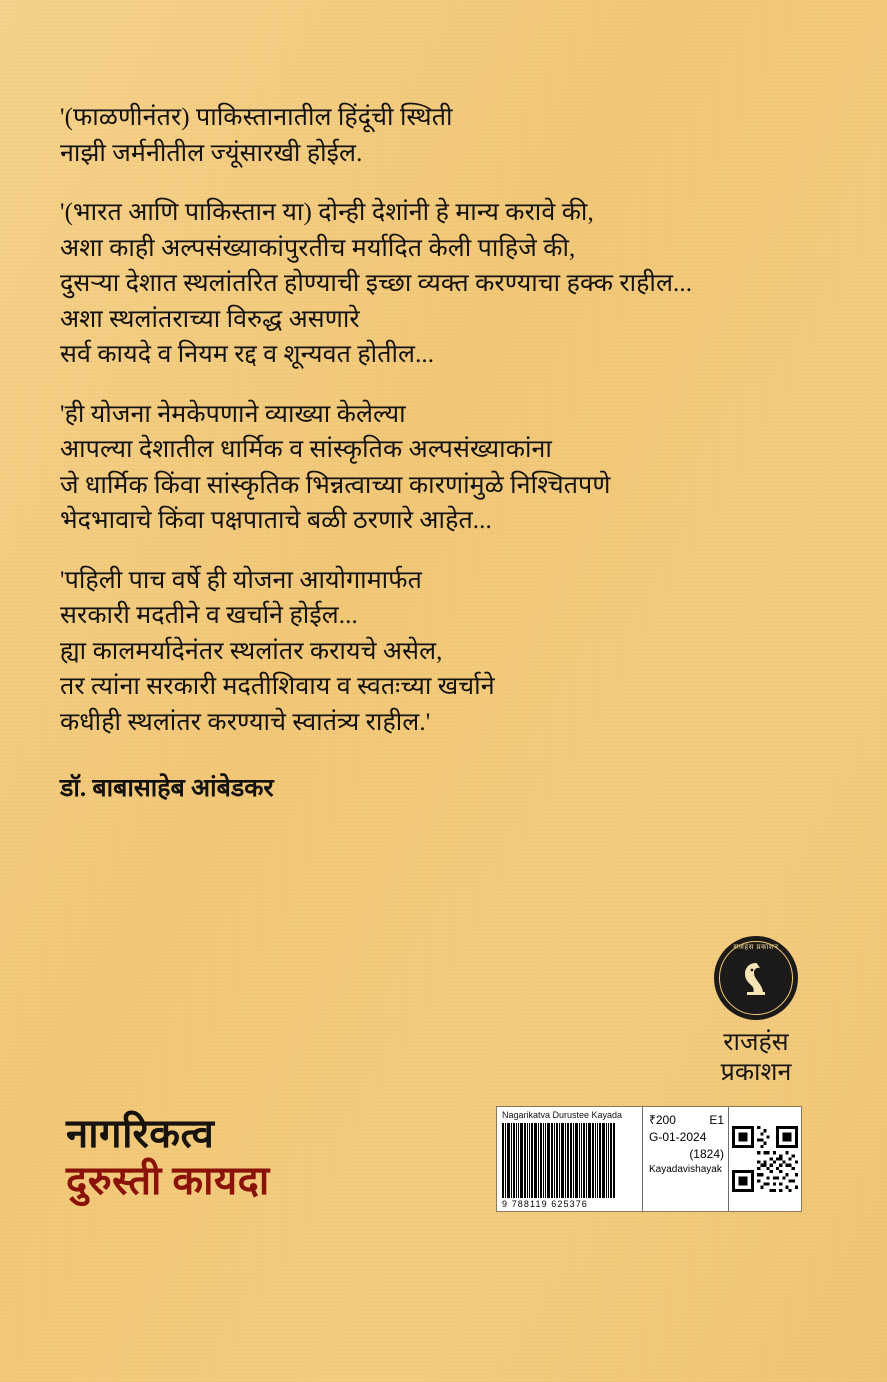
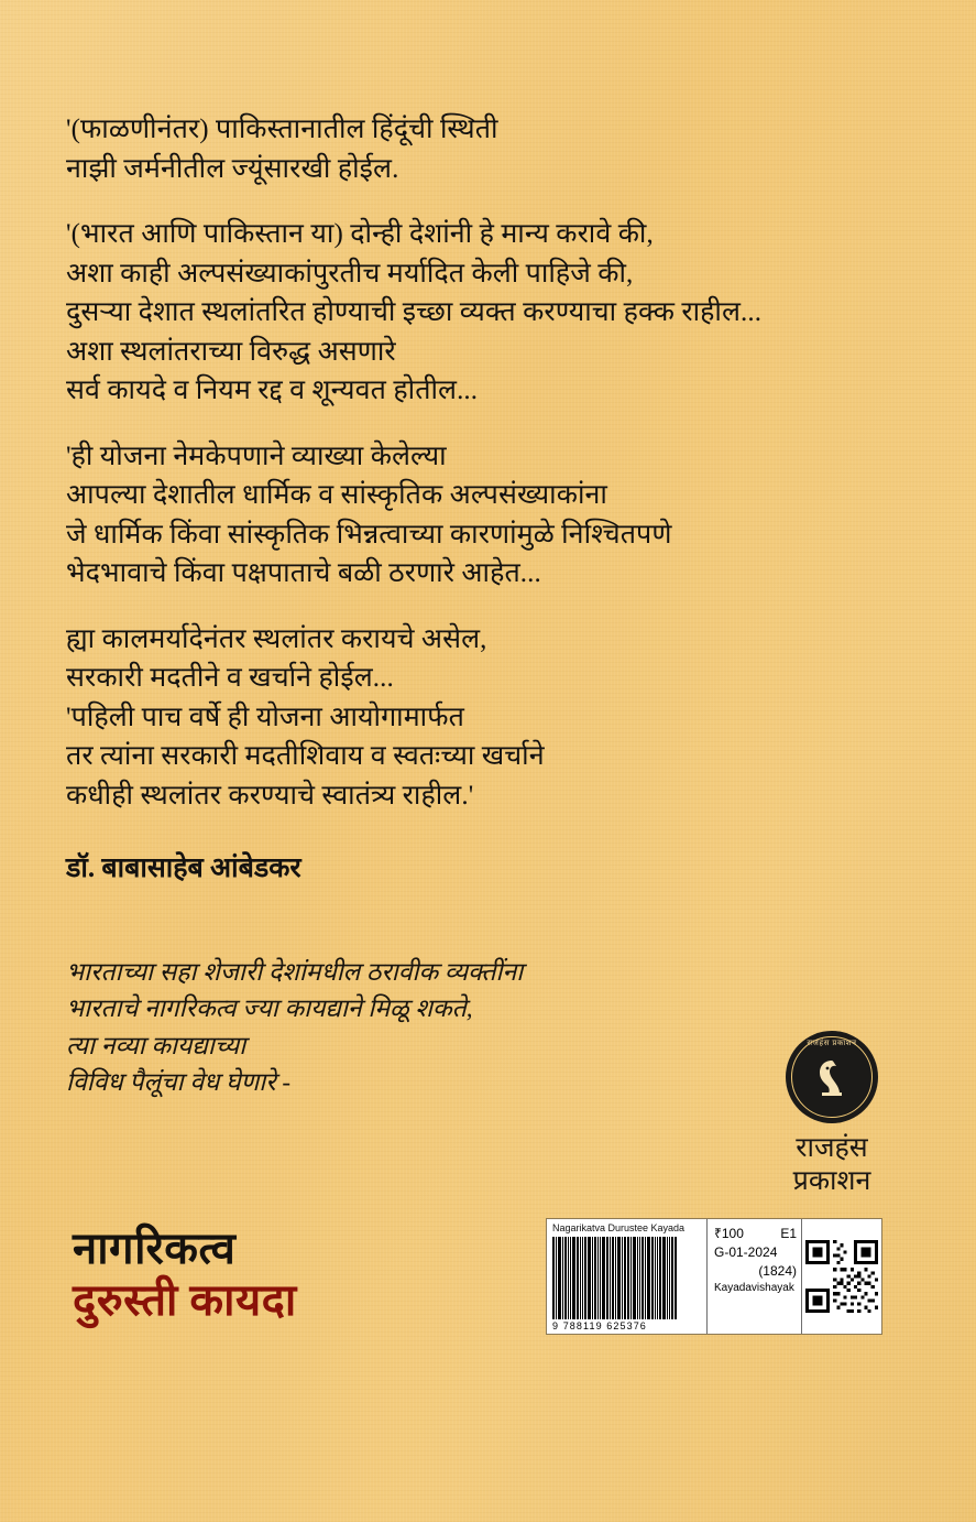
  '(फाळणीनंतर) पाकिस्तानातील हिंदूंची स्थिती
  नाझी जर्मनीतील ज्यूंसारखी होईल.
  '(भारत आणि पाकिस्तान या) दोन्ही देशांनी हे मान्य करावे की,
  अशा काही अल्पसंख्याकांपुरतीच मर्यादित केली पाहिजे की,
  दुसऱ्या देशात स्थलांतरित होण्याची इच्छा व्यक्त करण्याचा हक्क राहील...
  अशा स्थलांतराच्या विरुद्ध असणारे
  सर्व कायदे व नियम रद्द व शून्यवत होतील...
  'ही योजना नेमकेपणाने व्याख्या केलेल्या
  आपल्या देशातील धार्मिक व सांस्कृतिक अल्पसंख्याकांना
  जे धार्मिक किंवा सांस्कृतिक भिन्नत्वाच्या कारणांमुळे निश्चितपणे
  भेदभावाचे किंवा पक्षपाताचे बळी ठरणारे आहेत...
- 'पहिली पाच वर्षे ही योजना आयोगामार्फत
+ ह्या कालमर्यादेनंतर स्थलांतर करायचे असेल,
  सरकारी मदतीने व खर्चाने होईल...
- ह्या कालमर्यादेनंतर स्थलांतर करायचे असेल,
+ 'पहिली पाच वर्षे ही योजना आयोगामार्फत
  तर त्यांना सरकारी मदतीशिवाय व स्वतःच्या खर्चाने
  कधीही स्थलांतर करण्याचे स्वातंत्र्य राहील.'
  डॉ. बाबासाहेब आंबेडकर
+ भारताच्या सहा शेजारी देशांमधील ठरावीक व्यक्तींना
+ भारताचे नागरिकत्व ज्या कायद्याने मिळू शकते,
+ त्या नव्या कायद्याच्या
+ विविध पैलूंचा वेध घेणारे -
  नागरिकत्व
  दुरुस्ती कायदा
  राजहंस प्रकाशन
  राजहंस
  प्रकाशन
  Nagarikatva Durustee Kayada
  9 788119 625376
- ₹200
+ ₹100
  E1
  G-01-2024
  (1824)
  Kayadavishayak
